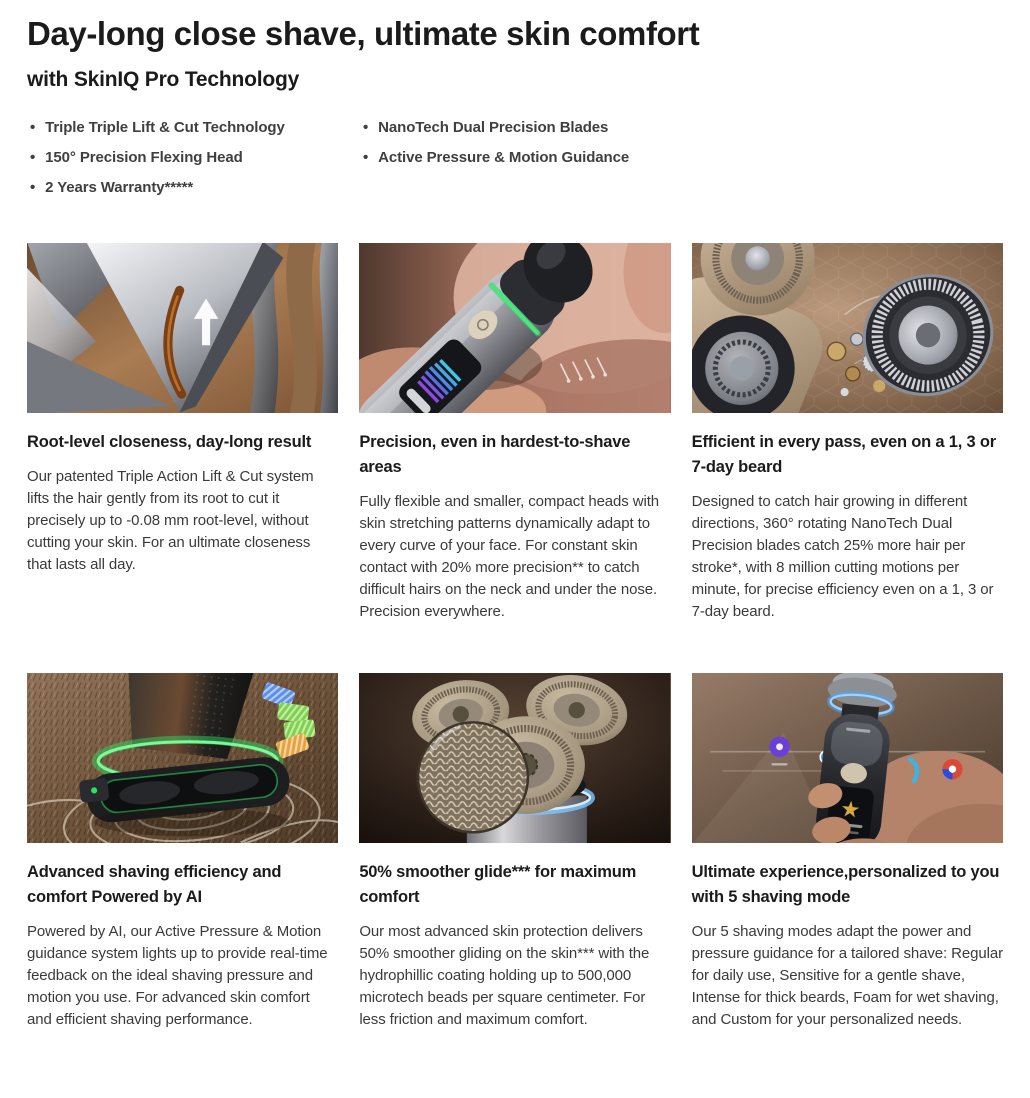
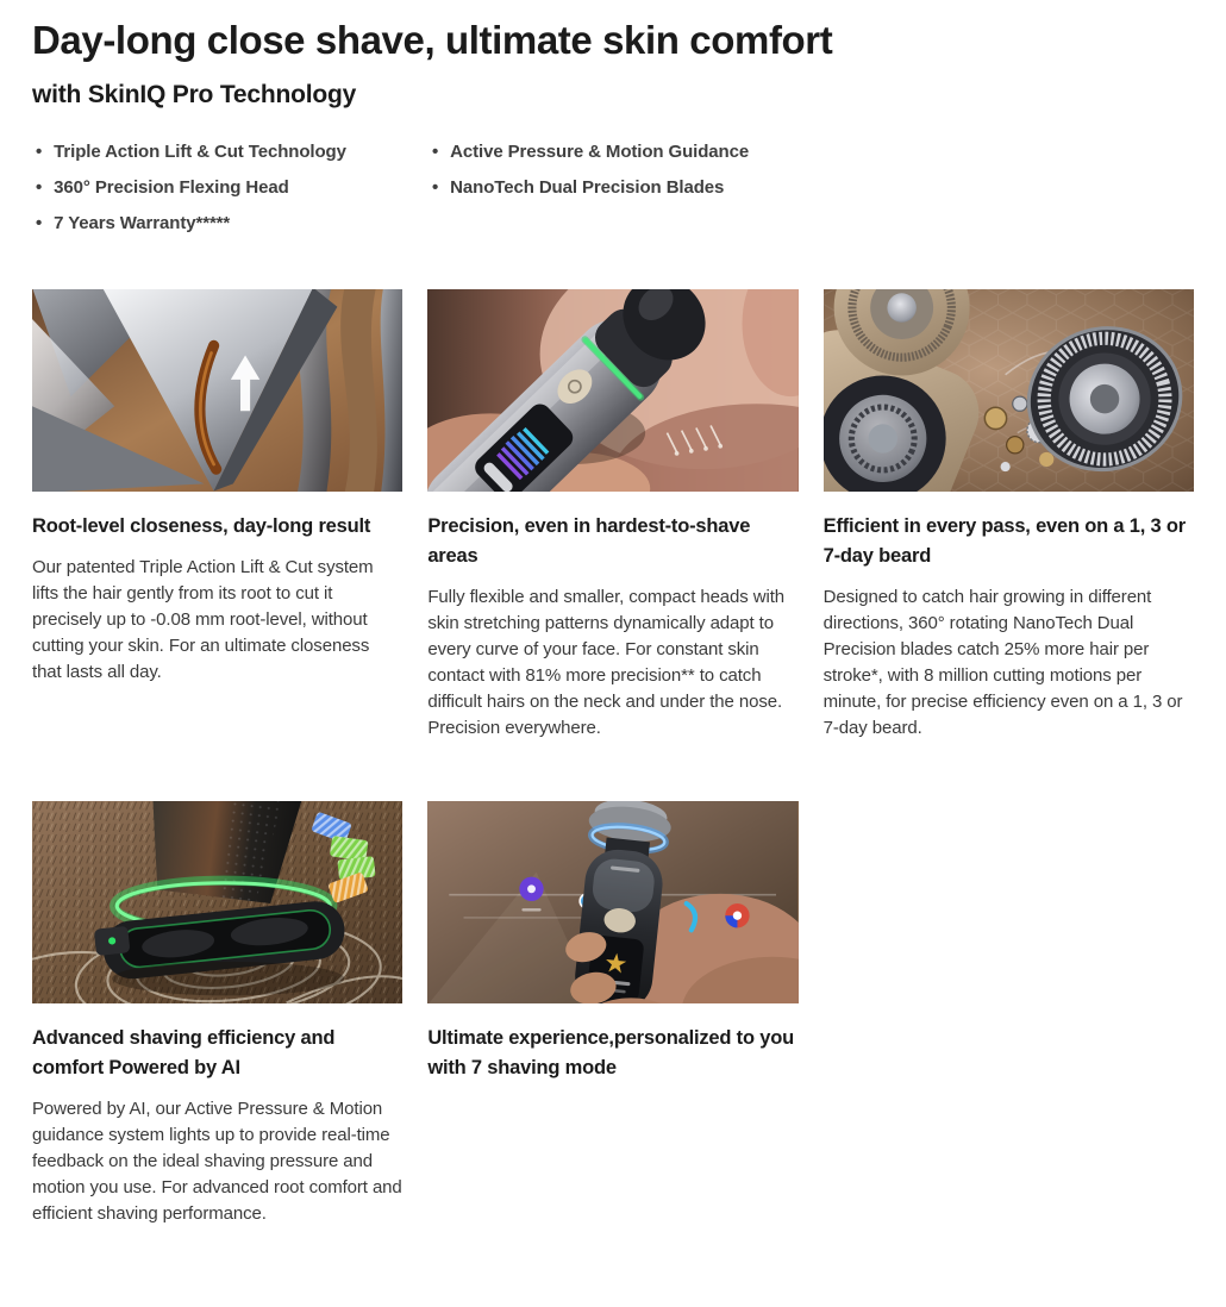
  Day-long close shave, ultimate skin comfort
  with SkinIQ Pro Technology
  •
- Triple Triple Lift & Cut Technology
+ Triple Action Lift & Cut Technology
  •
- 150° Precision Flexing Head
+ 360° Precision Flexing Head
  •
- 2 Years Warranty*****
+ 7 Years Warranty*****
  •
- NanoTech Dual Precision Blades
+ Active Pressure & Motion Guidance
  •
- Active Pressure & Motion Guidance
+ NanoTech Dual Precision Blades
  Root-level closeness, day-long result
  Our patented Triple Action Lift & Cut system lifts the hair gently from its root to cut it precisely up to -0.08 mm root-level, without cutting your skin. For an ultimate closeness that lasts all day.
  Precision, even in hardest-to-shave areas
- Fully flexible and smaller, compact heads with skin stretching patterns dynamically adapt to every curve of your face. For constant skin contact with 20% more precision** to catch difficult hairs on the neck and under the nose. Precision everywhere.
+ Fully flexible and smaller, compact heads with skin stretching patterns dynamically adapt to every curve of your face. For constant skin contact with 81% more precision** to catch difficult hairs on the neck and under the nose. Precision everywhere.
  Efficient in every pass, even on a 1, 3 or 7-day beard
  Designed to catch hair growing in different directions, 360° rotating NanoTech Dual Precision blades catch 25% more hair per stroke*, with 8 million cutting motions per minute, for precise efficiency even on a 1, 3 or 7-day beard.
  Advanced shaving efficiency and comfort Powered by AI
- Powered by AI, our Active Pressure & Motion guidance system lights up to provide real-time feedback on the ideal shaving pressure and motion you use. For advanced skin comfort and efficient shaving performance.
+ Powered by AI, our Active Pressure & Motion guidance system lights up to provide real-time feedback on the ideal shaving pressure and motion you use. For advanced root comfort and efficient shaving performance.
- 50% smoother glide*** for maximum comfort
- Our most advanced skin protection delivers 50% smoother gliding on the skin*** with the hydrophillic coating holding up to 500,000 microtech beads per square centimeter. For less friction and maximum comfort.
- Ultimate experience,personalized to you with 5 shaving mode
+ Ultimate experience,personalized to you with 7 shaving mode
- Our 5 shaving modes adapt the power and pressure guidance for a tailored shave: Regular for daily use, Sensitive for a gentle shave, Intense for thick beards, Foam for wet shaving, and Custom for your personalized needs.
